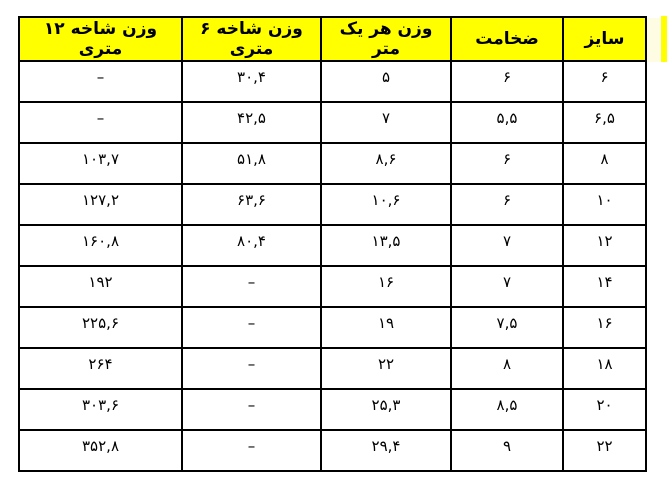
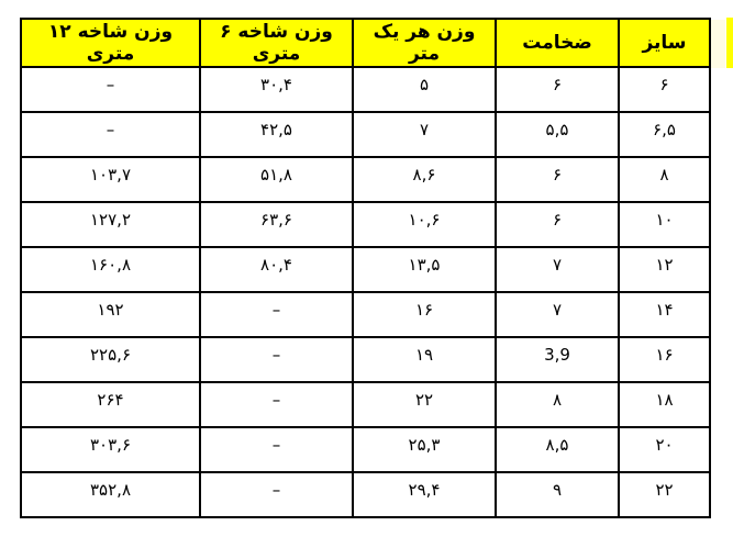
  سایز	ضخامت	وزن هر یک متر	وزن شاخه ۶ متری	وزن شاخه ۱۲ متری
  ۶	۶	۵	۳۰,۴	–
  ۶,۵	۵,۵	۷	۴۲,۵	–
  ۸	۶	۸,۶	۵۱,۸	۱۰۳,۷
  ۱۰	۶	۱۰,۶	۶۳,۶	۱۲۷,۲
  ۱۲	۷	۱۳,۵	۸۰,۴	۱۶۰,۸
  ۱۴	۷	۱۶	–	۱۹۲
- ۱۶	۷,۵	۱۹	–	۲۲۵,۶
+ ۱۶	3,9	۱۹	–	۲۲۵,۶
  ۱۸	۸	۲۲	–	۲۶۴
  ۲۰	۸,۵	۲۵,۳	–	۳۰۳,۶
  ۲۲	۹	۲۹,۴	–	۳۵۲,۸
